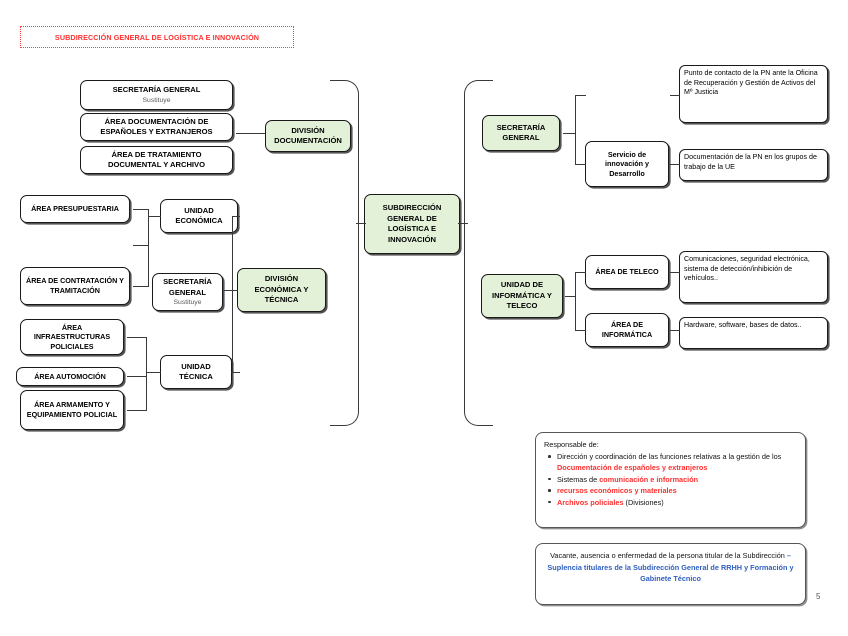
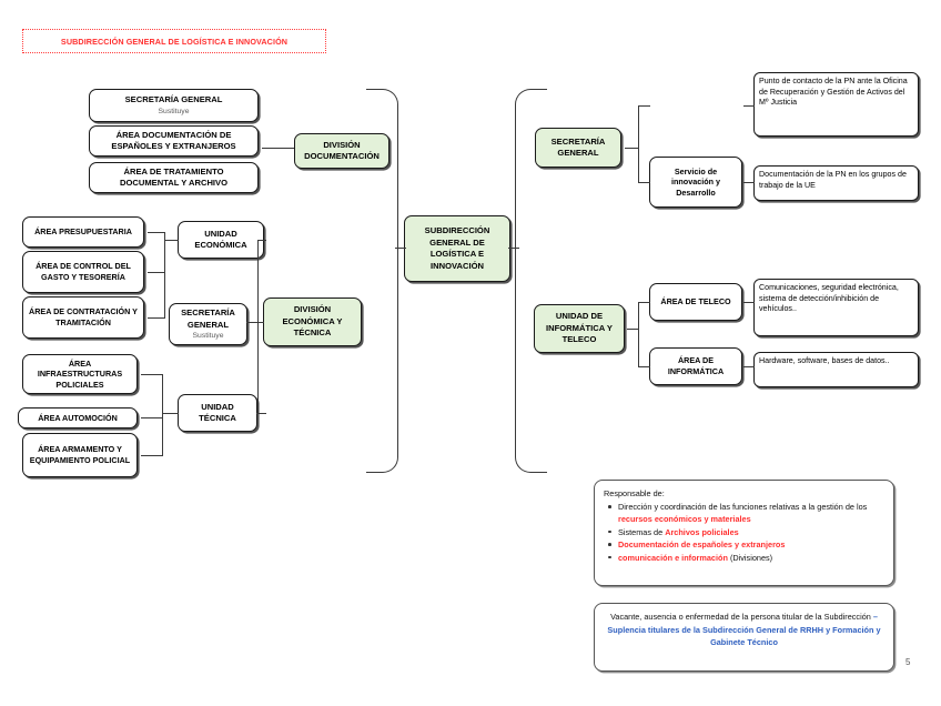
  SUBDIRECCIÓN GENERAL DE LOGÍSTICA E INNOVACIÓN
  SUBDIRECCIÓN GENERAL DE LOGÍSTICA E INNOVACIÓN
  DIVISIÓN DOCUMENTACIÓN
  SECRETARÍA GENERAL
  ÁREA DOCUMENTACIÓN DE ESPAÑOLES Y EXTRANJEROS
  ÁREA DE TRATAMIENTO DOCUMENTAL Y ARCHIVO
  DIVISIÓN ECONÓMICA Y TÉCNICA
  UNIDAD ECONÓMICA
  SECRETARÍA GENERAL
  UNIDAD TÉCNICA
  ÁREA PRESUPUESTARIA
+ ÁREA DE CONTROL DEL GASTO Y TESORERÍA
  ÁREA DE CONTRATACIÓN Y TRAMITACIÓN
  ÁREA INFRAESTRUCTURAS POLICIALES
  ÁREA AUTOMOCIÓN
  ÁREA ARMAMENTO Y EQUIPAMIENTO POLICIAL
  SECRETARÍA GENERAL
  Servicio de innovación y Desarrollo
  Punto de contacto de la PN ante la Oficina de Recuperación y Gestión de Activos del Mº Justicia
  Documentación de la PN en los grupos de trabajo de la UE
  UNIDAD DE INFORMÁTICA Y TELECO
  ÁREA DE TELECO
  ÁREA DE INFORMÁTICA
  Comunicaciones, seguridad electrónica, sistema de detección/inhibición de vehículos..
  Hardware, software, bases de datos..
  Responsable de:
- Dirección y coordinación de las funciones relativas a la gestión de los Documentación de españoles y extranjeros
+ Dirección y coordinación de las funciones relativas a la gestión de los recursos económicos y materiales
- Sistemas de comunicación e información
+ Sistemas de Archivos policiales
- recursos económicos y materiales
+ Documentación de españoles y extranjeros
- Archivos policiales (Divisiones)
+ comunicación e información (Divisiones)
  Vacante, ausencia o enfermedad de la persona titular de la Subdirección – Suplencia titulares de la Subdirección General de RRHH y Formación y Gabinete Técnico
  5
